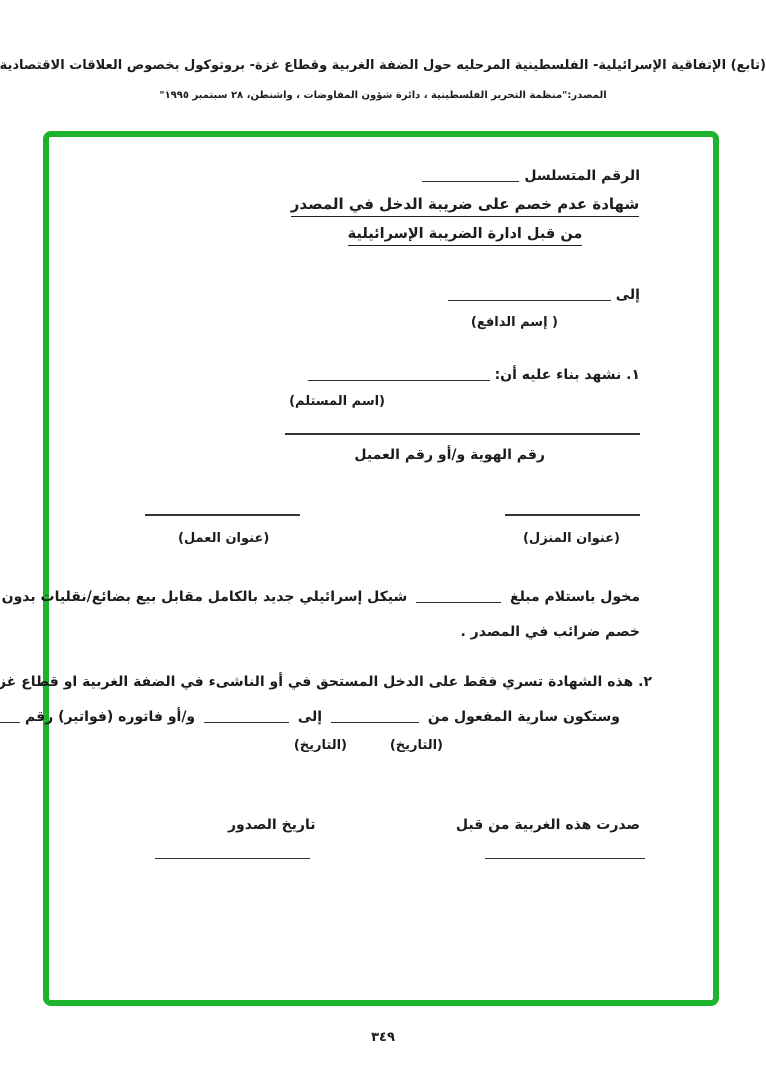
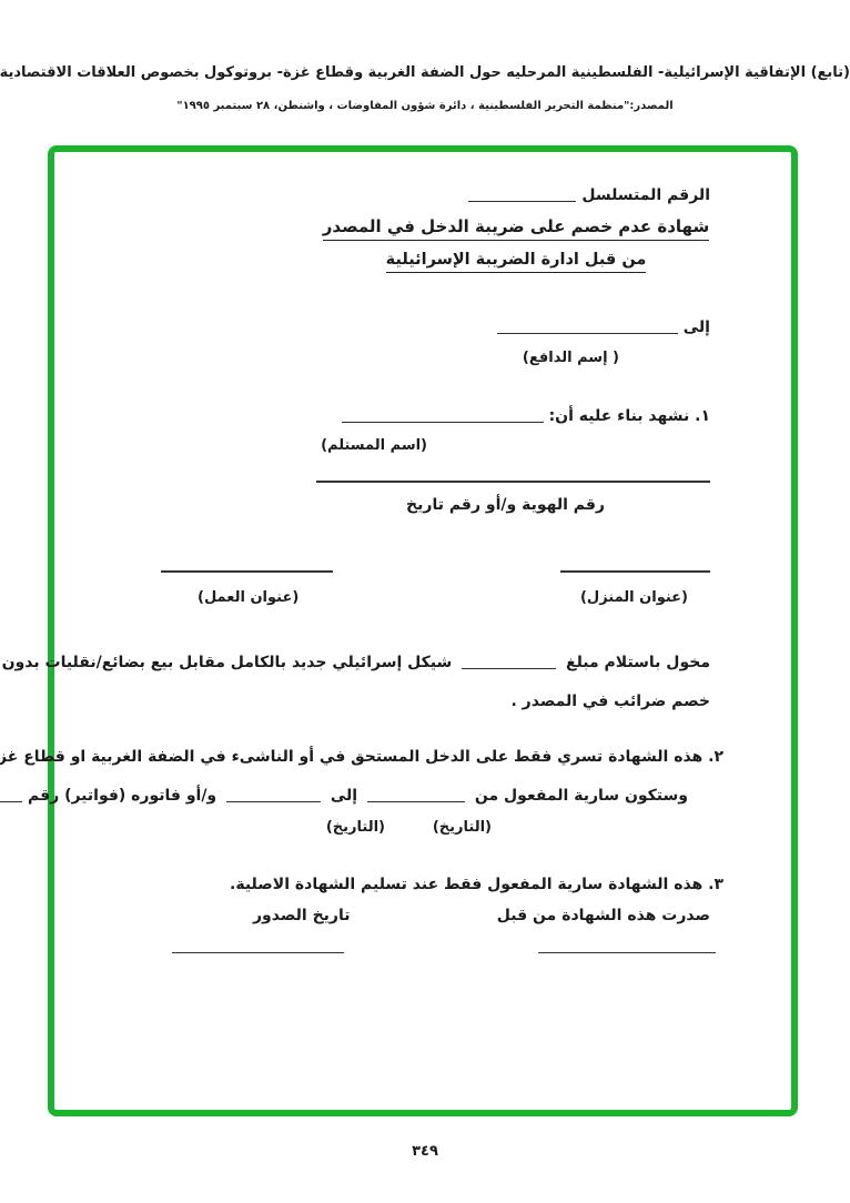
  (تابع) الإتفاقية الإسرائيلية- الفلسطينية المرحليه حول الضفة الغربية وقطاع غزة- بروتوكول بخصوص العلاقات الاقتصادية
  المصدر:"منظمة التحرير الفلسطينية ، دائرة شؤون المفاوضات ، واشنطن، ٢٨ سبتمبر ١٩٩٥"
  الرقم المتسلسل
  شهادة عدم خصم على ضريبة الدخل في المصدر من قبل ادارة الضريبة الإسرائيلية
  إلى
  ( إسم الدافع)
  ١. نشهد بناء عليه أن:
  (اسم المستلم)
- رقم الهوية و/أو رقم العميل
+ رقم الهوية و/أو رقم تاريخ
  (عنوان المنزل)
  (عنوان العمل)
  مخول باستلام مبلغ شيكل إسرائيلي جديد بالكامل مقابل بيع بضائع/نقليات بدون
  خصم ضرائب في المصدر .
  ٢. هذه الشهادة تسري فقط على الدخل المستحق في أو الناشىء في الضفة الغربية او قطاع غز
  وستكون سارية المفعول من إلى و/أو فاتوره (فواتير) رقم
  (التاريخ)
  (التاريخ)
+ ٣. هذه الشهادة سارية المفعول فقط عند تسليم الشهادة الاصلية.
- صدرت هذه الغربية من قبل
+ صدرت هذه الشهادة من قبل
  تاريخ الصدور
  ٣٤٩
